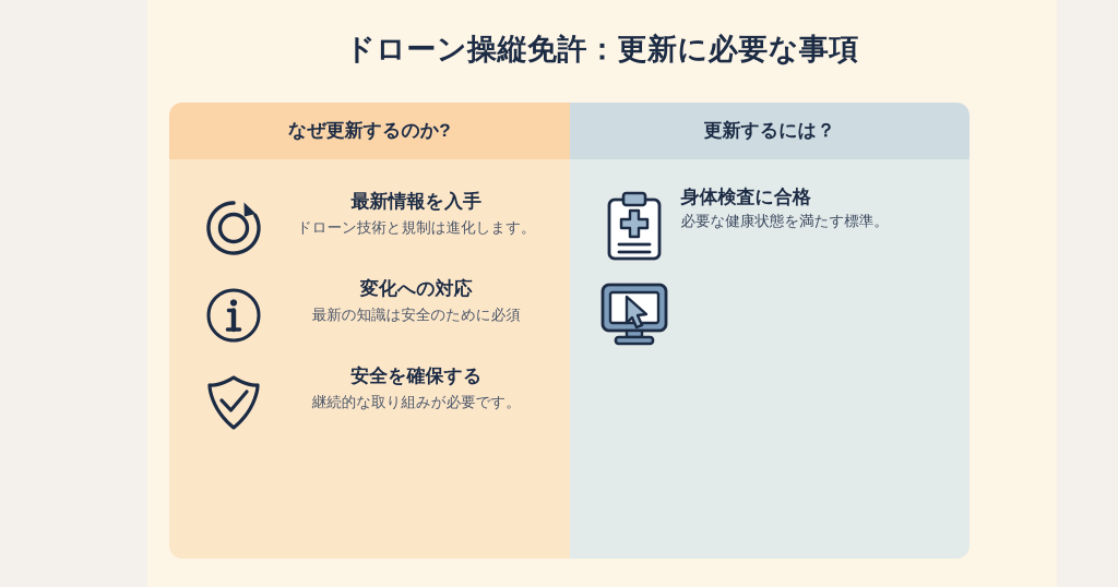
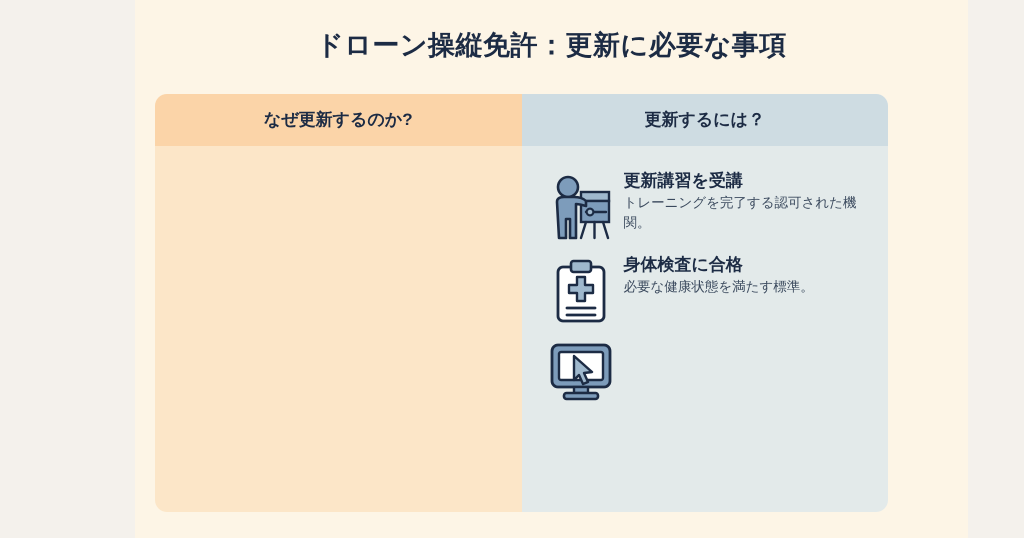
  ドローン操縦免許：更新に必要な事項
  なぜ更新するのか?
- 最新情報を入手
- ドローン技術と規制は進化します。
- 変化への対応
- 最新の知識は安全のために必須
- 安全を確保する
- 継続的な取り組みが必要です。
  更新するには？
+ 更新講習を受講
+ トレーニングを完了する認可された機関。
  身体検査に合格
  必要な健康状態を満たす標準。
